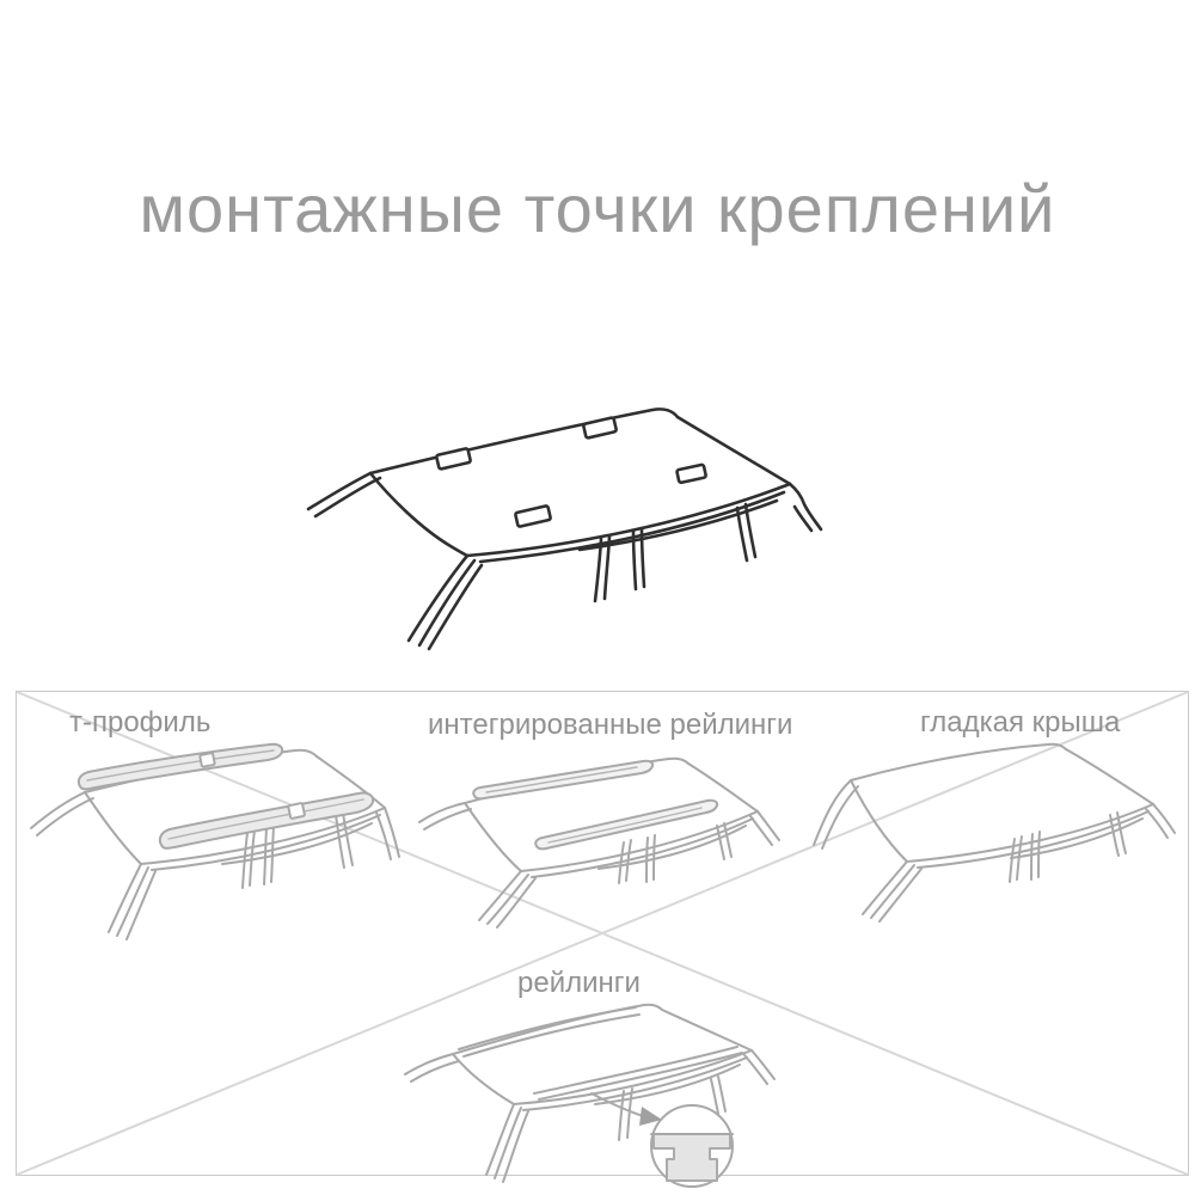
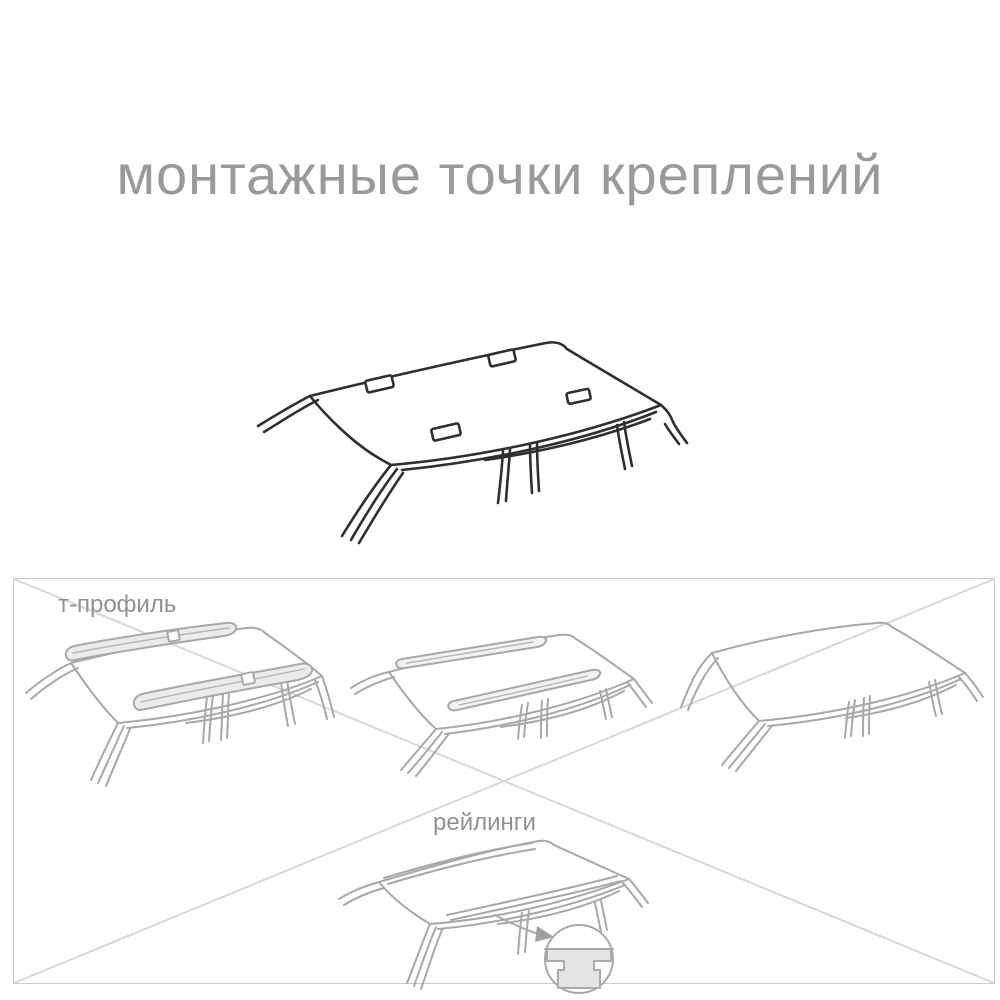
  монтажные точки креплений
  т-профиль
- интегрированные рейлинги
- гладкая крыша
  рейлинги
